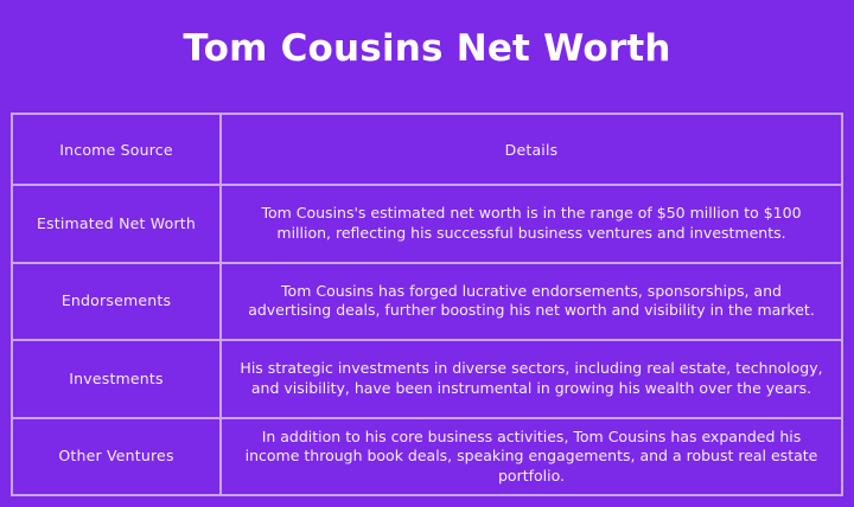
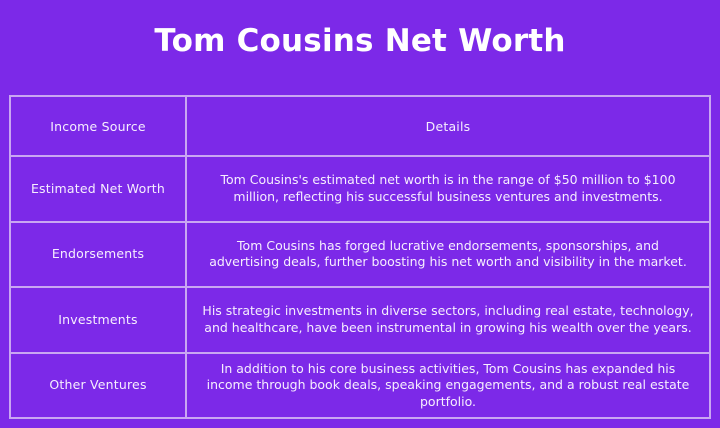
  Tom Cousins Net Worth
  Income Source	Details
  Estimated Net Worth	Tom Cousins's estimated net worth is in the range of $50 million to $100 million, reflecting his successful business ventures and investments.
  Endorsements	Tom Cousins has forged lucrative endorsements, sponsorships, and advertising deals, further boosting his net worth and visibility in the market.
- Investments	His strategic investments in diverse sectors, including real estate, technology, and visibility, have been instrumental in growing his wealth over the years.
+ Investments	His strategic investments in diverse sectors, including real estate, technology, and healthcare, have been instrumental in growing his wealth over the years.
  Other Ventures	In addition to his core business activities, Tom Cousins has expanded his income through book deals, speaking engagements, and a robust real estate portfolio.
